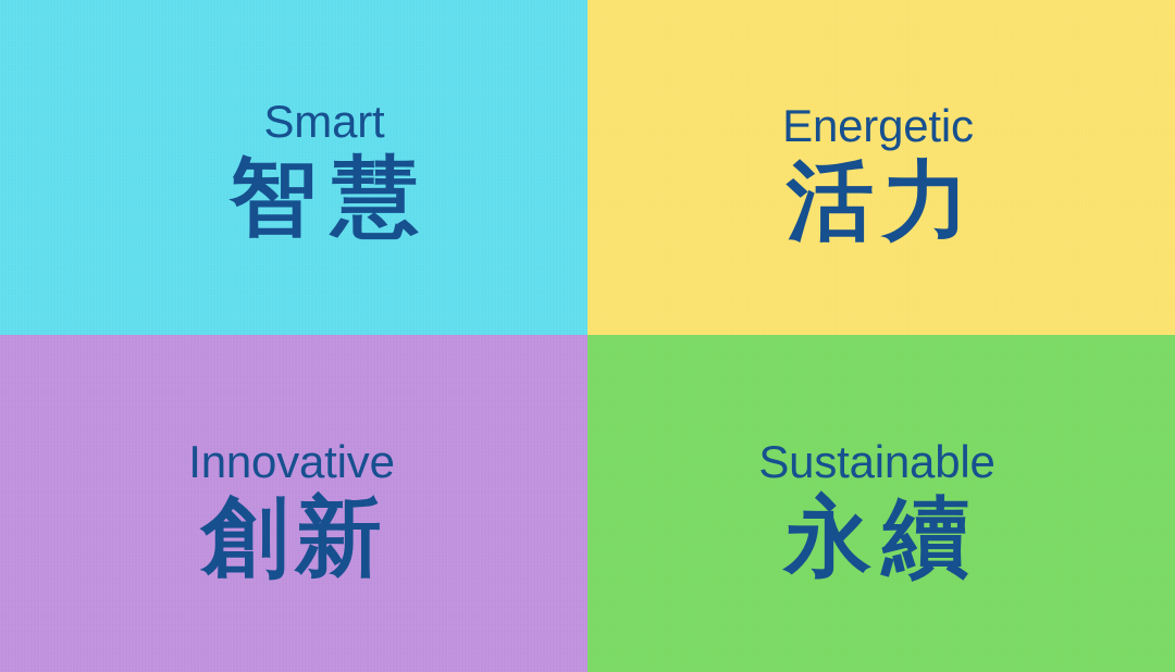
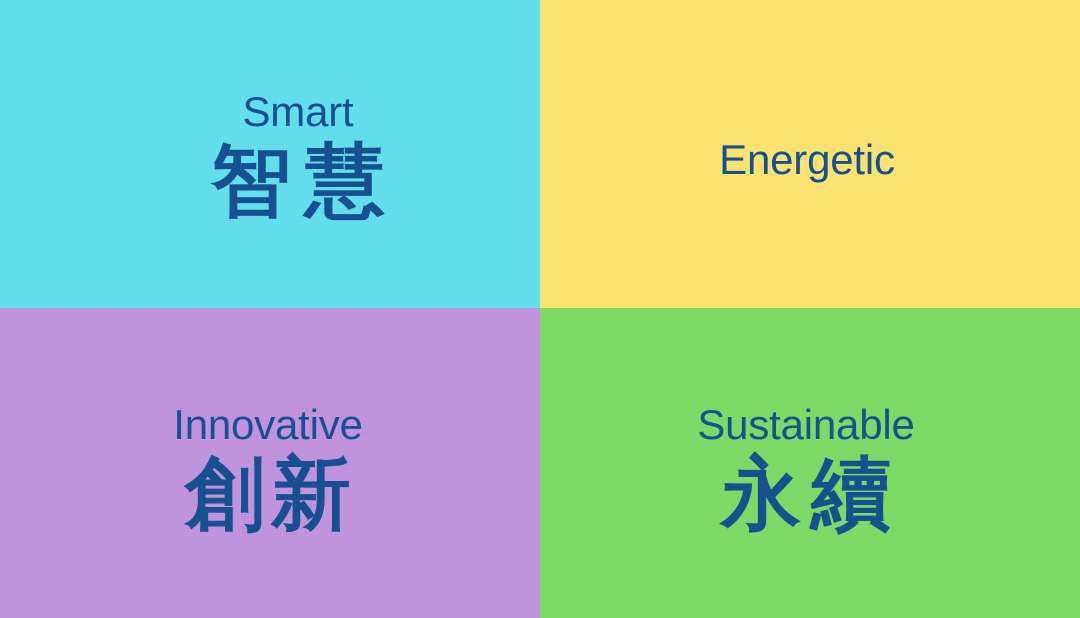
  Smart
  智慧
  Energetic
- 活力
  Innovative
  創新
  Sustainable
  永續
